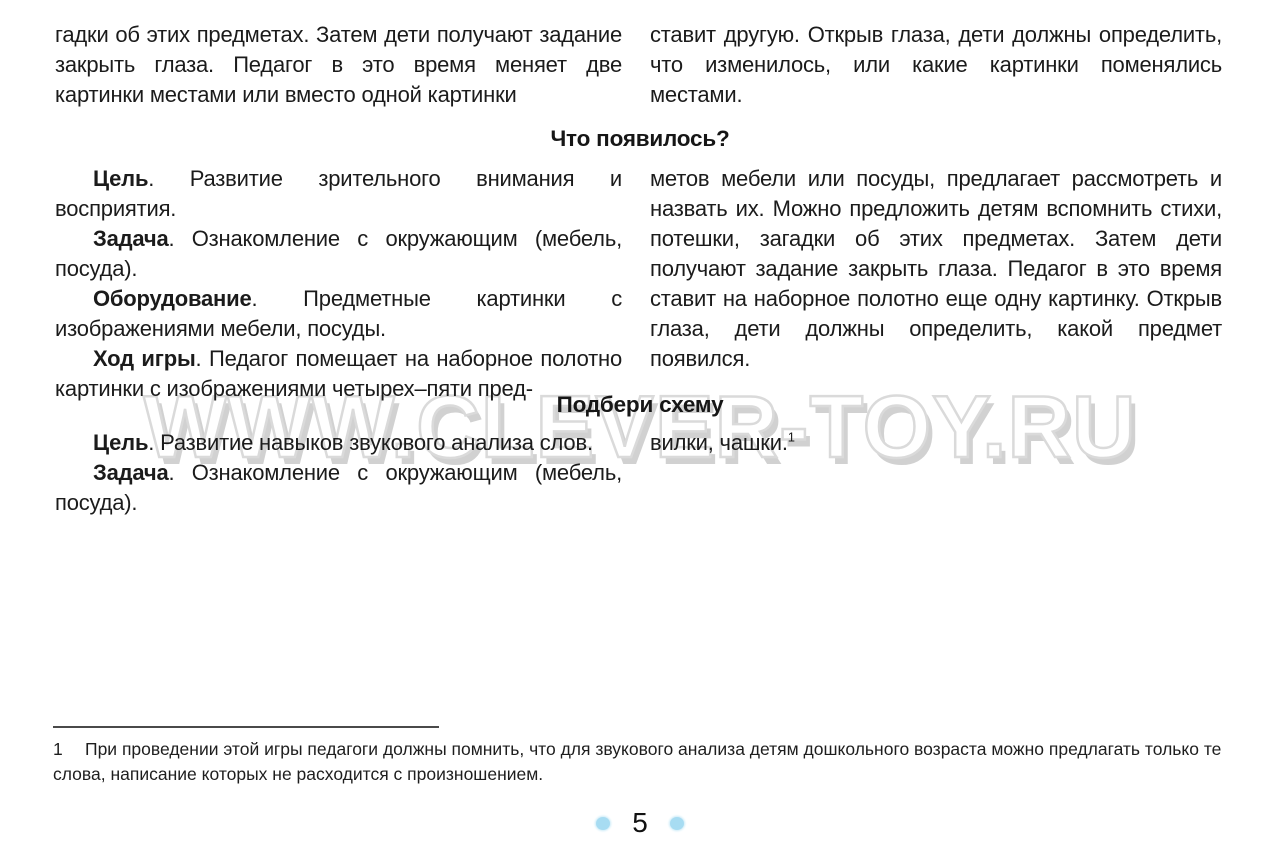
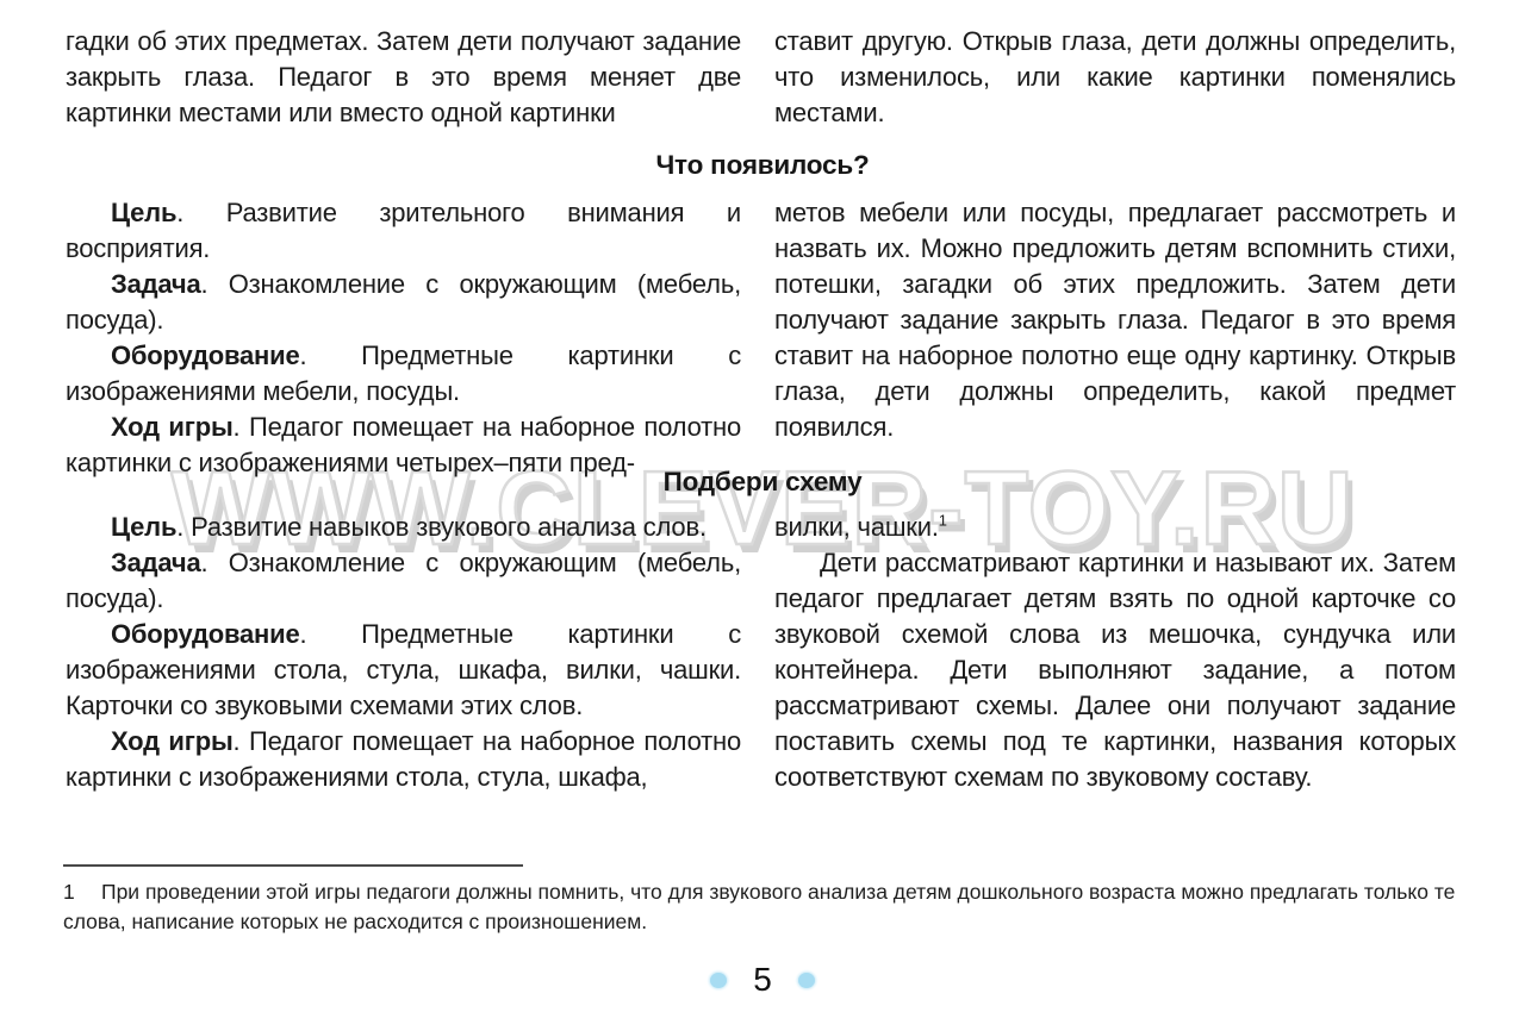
  WWW.CLEVER-TOY.RU
  гадки об этих предметах. Затем дети получают задание закрыть глаза. Педагог в это время меняет две картинки местами или вместо одной картинки
  ставит другую. Открыв глаза, дети должны определить, что изменилось, или какие картинки поменялись местами.
  Что появилось?
  Цель. Развитие зрительного внимания и восприятия.
  Задача. Ознакомление с окружающим (мебель, посуда).
  Оборудование. Предметные картинки с изображениями мебели, посуды.
  Ход игры. Педагог помещает на наборное полотно картинки с изображениями четырех–пяти пред-
- метов мебели или посуды, предлагает рассмотреть и назвать их. Можно предложить детям вспомнить стихи, потешки, загадки об этих предметах. Затем дети получают задание закрыть глаза. Педагог в это время ставит на наборное полотно еще одну картинку. Открыв глаза, дети должны определить, какой предмет появился.
+ метов мебели или посуды, предлагает рассмотреть и назвать их. Можно предложить детям вспомнить стихи, потешки, загадки об этих предложить. Затем дети получают задание закрыть глаза. Педагог в это время ставит на наборное полотно еще одну картинку. Открыв глаза, дети должны определить, какой предмет появился.
  Подбери схему
  Цель. Развитие навыков звукового анализа слов.
  Задача. Ознакомление с окружающим (мебель, посуда).
+ Оборудование. Предметные картинки с изображениями стола, стула, шкафа, вилки, чашки. Карточки со звуковыми схемами этих слов.
+ Ход игры. Педагог помещает на наборное полотно картинки с изображениями стола, стула, шкафа,
  вилки, чашки.1
+ Дети рассматривают картинки и называют их. Затем педагог предлагает детям взять по одной карточке со звуковой схемой слова из мешочка, сундучка или контейнера. Дети выполняют задание, а потом рассматривают схемы. Далее они получают задание поставить схемы под те картинки, названия которых соответствуют схемам по звуковому составу.
  1 При проведении этой игры педагоги должны помнить, что для звукового анализа детям дошкольного возраста можно предлагать только те слова, написание которых не расходится с произношением.
  5
